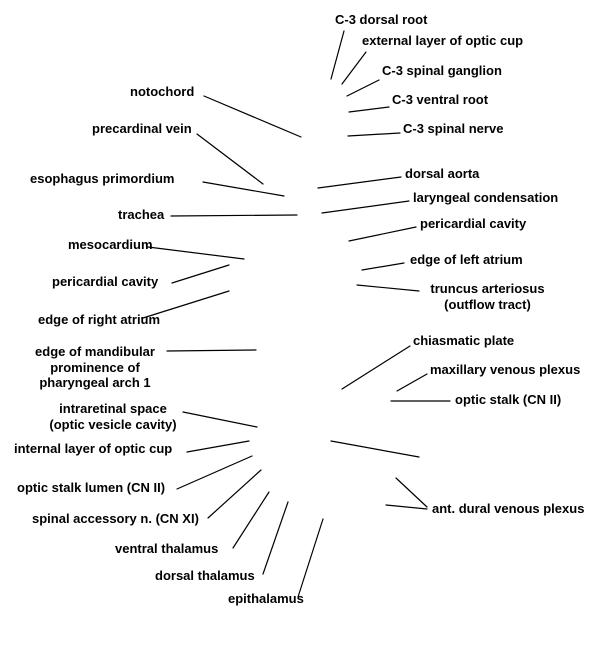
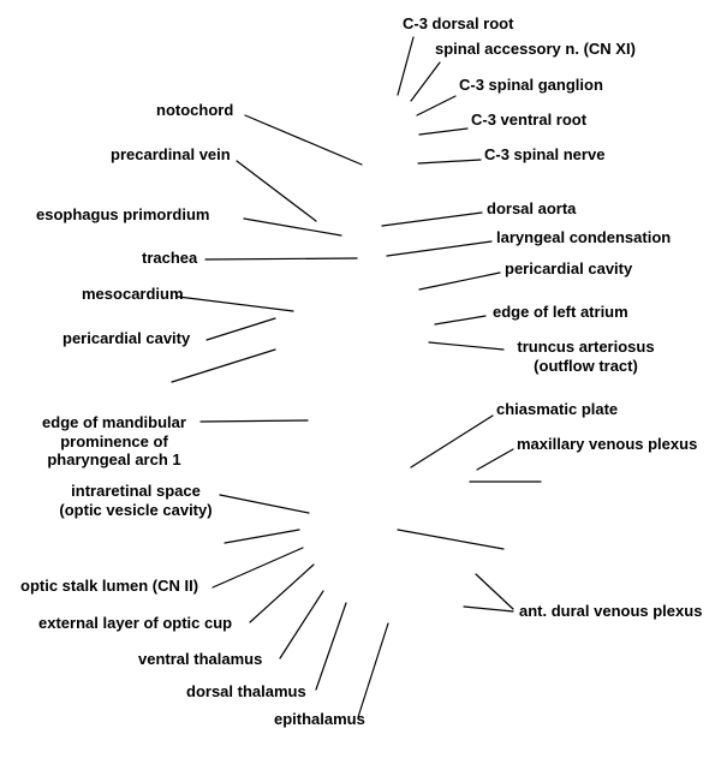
  C-3 dorsal root
- external layer of optic cup
+ spinal accessory n. (CN XI)
  C-3 spinal ganglion
  C-3 ventral root
  C-3 spinal nerve
  notochord
  precardinal vein
  esophagus primordium
  dorsal aorta
  laryngeal condensation
  trachea
  pericardial cavity
  mesocardium
  edge of left atrium
  pericardial cavity
  truncus arteriosus
  (outflow tract)
- edge of right atrium
  edge of mandibular
  prominence of
  pharyngeal arch 1
  chiasmatic plate
  maxillary venous plexus
- optic stalk (CN II)
  intraretinal space
  (optic vesicle cavity)
- internal layer of optic cup
  optic stalk lumen (CN II)
  ant. dural venous plexus
- spinal accessory n. (CN XI)
+ external layer of optic cup
  ventral thalamus
  dorsal thalamus
  epithalamus
